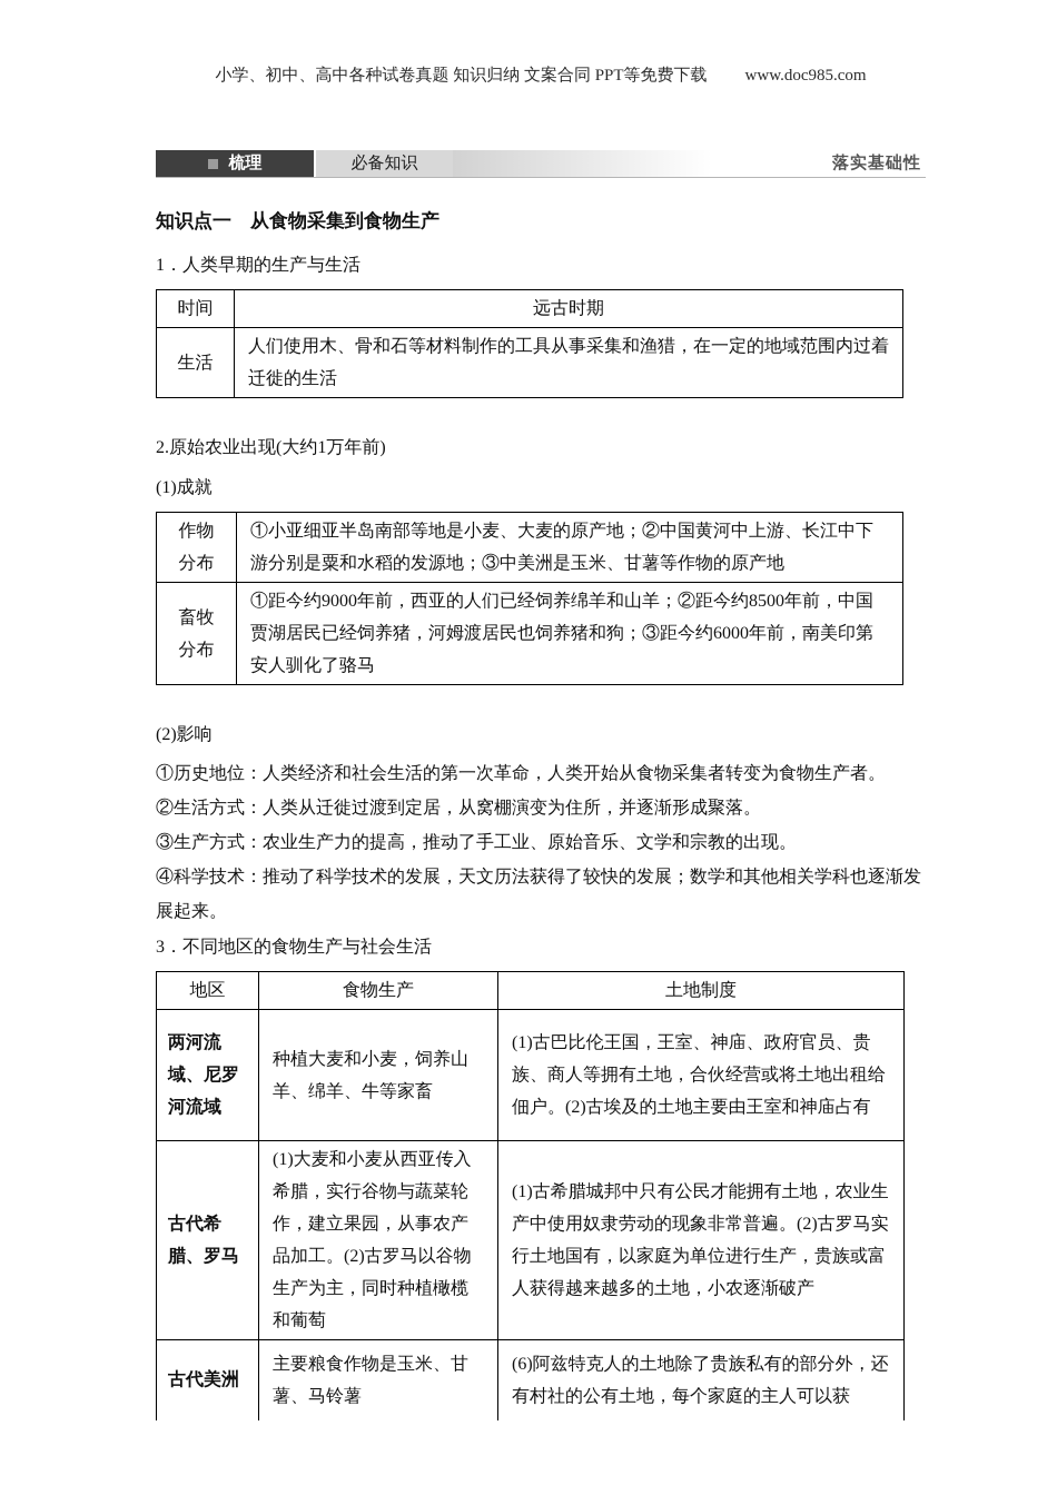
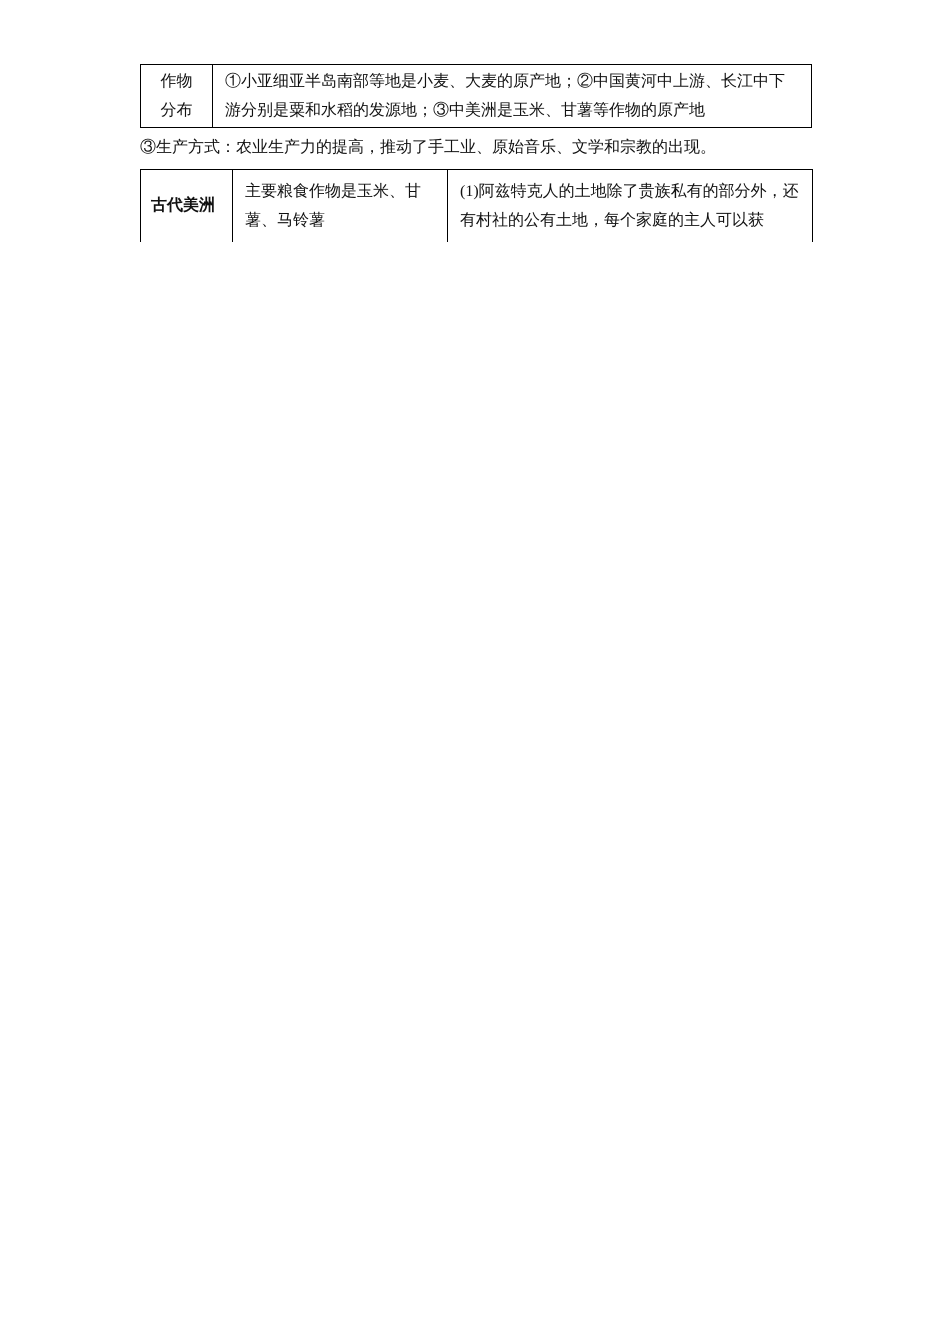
- 小学、初中、高中各种试卷真题 知识归纳 文案合同 PPT等免费下载
- www.doc985.com
- 梳理
- 必备知识
- 落实基础性
- 知识点一 从食物采集到食物生产
- 1．人类早期的生产与生活
- 时间	远古时期
- 生活	人们使用木、骨和石等材料制作的工具从事采集和渔猎，在一定的地域范围内过着迁徙的生活
- 2.原始农业出现(大约1万年前)
- (1)成就
  作物 分布	①小亚细亚半岛南部等地是小麦、大麦的原产地；②中国黄河中上游、长江中下游分别是粟和水稻的发源地；③中美洲是玉米、甘薯等作物的原产地
- 畜牧 分布	①距今约9000年前，西亚的人们已经饲养绵羊和山羊；②距今约8500年前，中国贾湖居民已经饲养猪，河姆渡居民也饲养猪和狗；③距今约6000年前，南美印第安人驯化了骆马
- (2)影响
- ①历史地位：人类经济和社会生活的第一次革命，人类开始从食物采集者转变为食物生产者。
- ②生活方式：人类从迁徙过渡到定居，从窝棚演变为住所，并逐渐形成聚落。
  ③生产方式：农业生产力的提高，推动了手工业、原始音乐、文学和宗教的出现。
- ④科学技术：推动了科学技术的发展，天文历法获得了较快的发展；数学和其他相关学科也逐渐发展起来。
- 3．不同地区的食物生产与社会生活
- 地区	食物生产	土地制度
- 两河流 域、尼罗 河流域	种植大麦和小麦，饲养山羊、绵羊、牛等家畜	(1)古巴比伦王国，王室、神庙、政府官员、贵族、商人等拥有土地，合伙经营或将土地出租给佃户。(2)古埃及的土地主要由王室和神庙占有
- 古代希 腊、罗马	(1)大麦和小麦从西亚传入希腊，实行谷物与蔬菜轮作，建立果园，从事农产品加工。(2)古罗马以谷物生产为主，同时种植橄榄和葡萄	(1)古希腊城邦中只有公民才能拥有土地，农业生产中使用奴隶劳动的现象非常普遍。(2)古罗马实行土地国有，以家庭为单位进行生产，贵族或富人获得越来越多的土地，小农逐渐破产
- 古代美洲	主要粮食作物是玉米、甘薯、马铃薯	(6)阿兹特克人的土地除了贵族私有的部分外，还有村社的公有土地，每个家庭的主人可以获
+ 古代美洲	主要粮食作物是玉米、甘薯、马铃薯	(1)阿兹特克人的土地除了贵族私有的部分外，还有村社的公有土地，每个家庭的主人可以获
